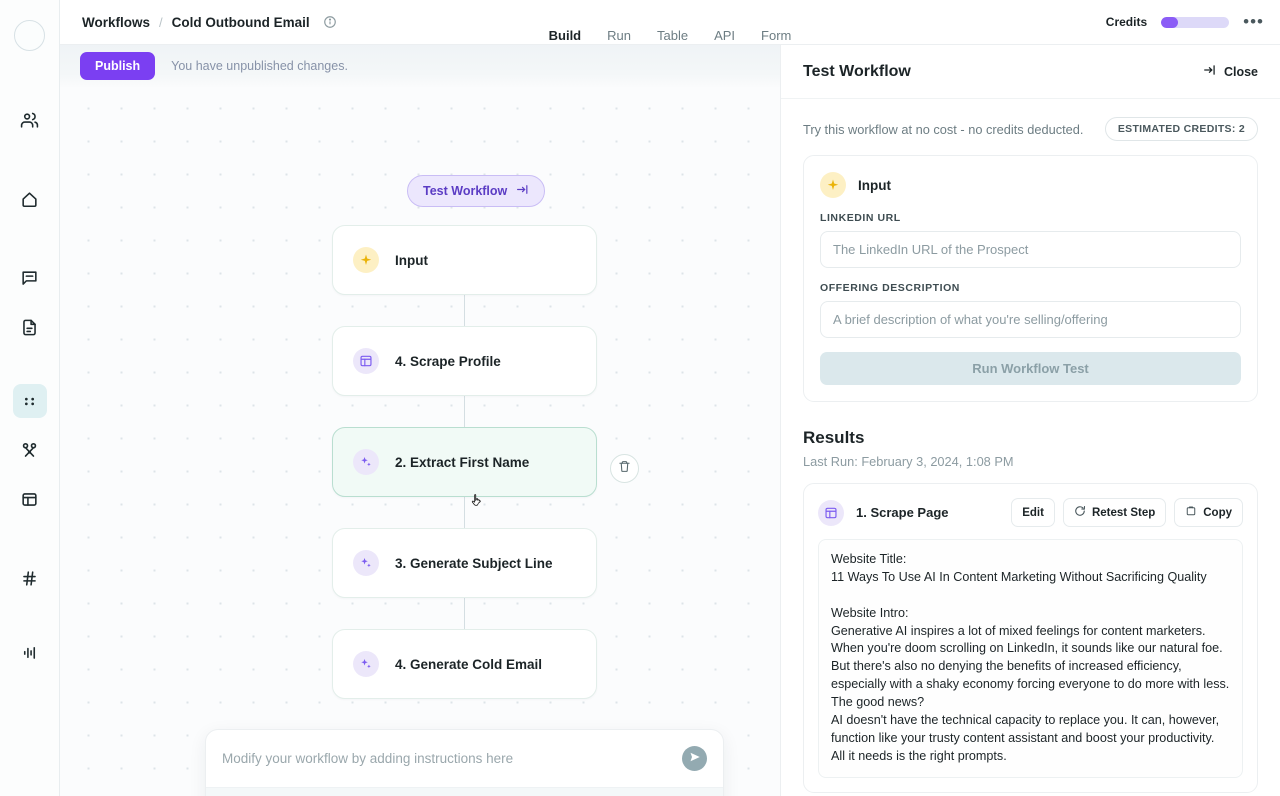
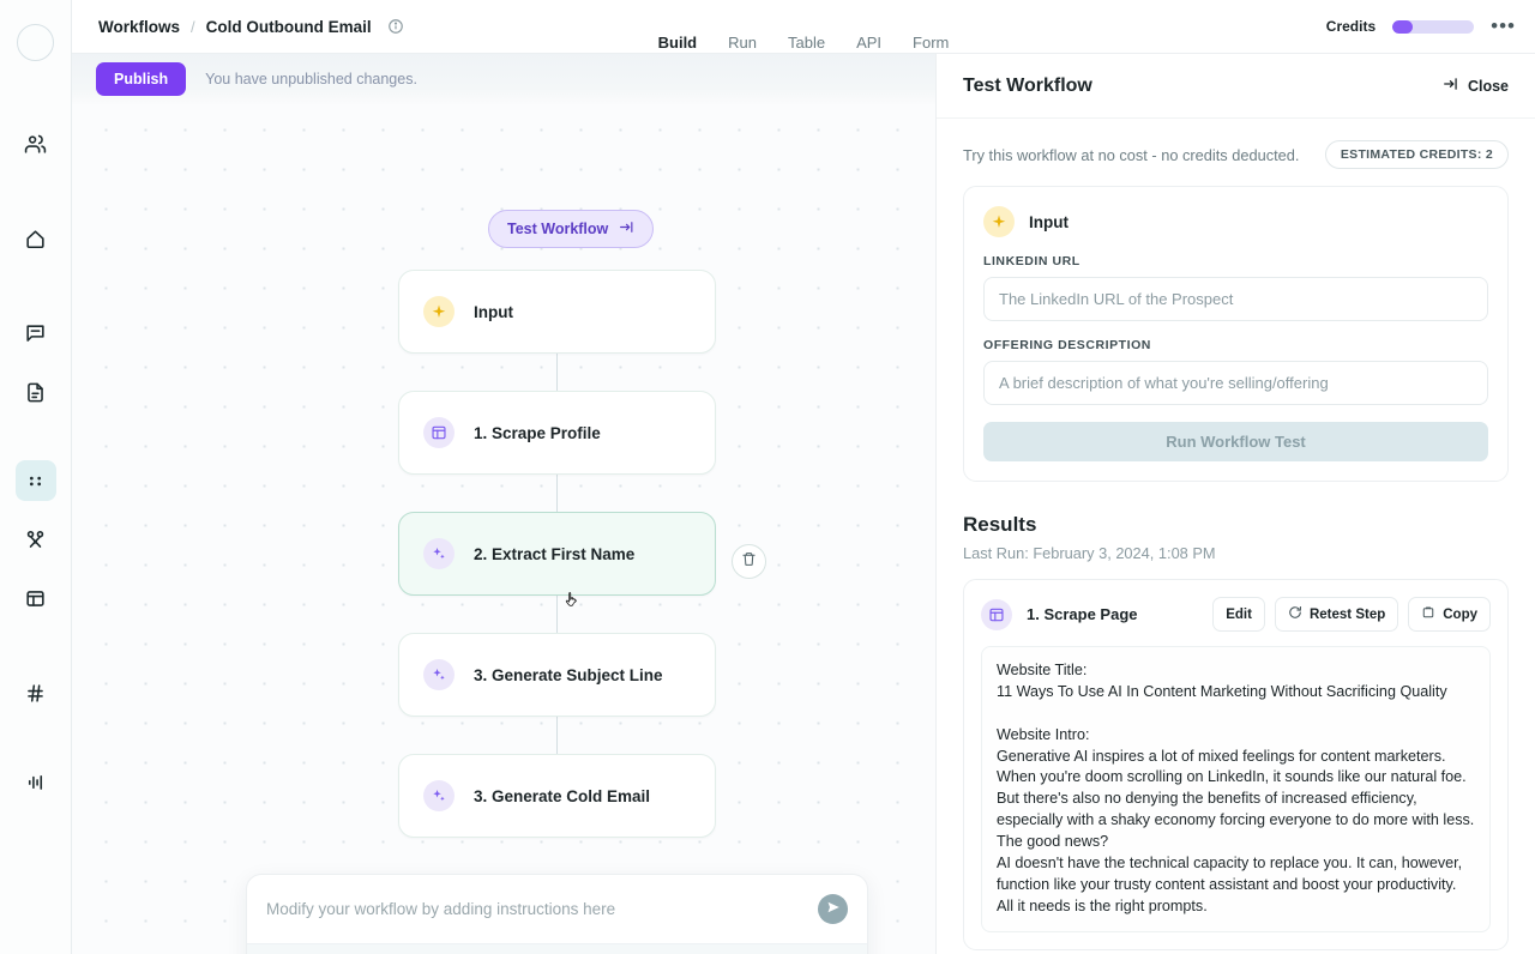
  Workflows
  /
  Cold Outbound Email
  Build
  Run
  Table
  API
  Form
  Credits
  •••
  Publish
  You have unpublished changes.
  Test Workflow
  Input
- 4. Scrape Profile
+ 1. Scrape Profile
  2. Extract First Name
  3. Generate Subject Line
- 4. Generate Cold Email
+ 3. Generate Cold Email
  Modify your workflow by adding instructions here
  Test Workflow
  Close
  Try this workflow at no cost - no credits deducted.
  ESTIMATED CREDITS: 2
  Input
  LINKEDIN URL
  The LinkedIn URL of the Prospect
  OFFERING DESCRIPTION
  A brief description of what you're selling/offering Run Workflow Test
  Results
  Last Run: February 3, 2024, 1:08 PM
  1. Scrape Page
  Edit
  Retest Step
  Copy
  Website Title:
  11 Ways To Use AI In Content Marketing Without Sacrificing Quality
  Website Intro:
  Generative AI inspires a lot of mixed feelings for content marketers. When you're doom scrolling on LinkedIn, it sounds like our natural foe. But there's also no denying the benefits of increased efficiency, especially with a shaky economy forcing everyone to do more with less.
  The good news?
  AI doesn't have the technical capacity to replace you. It can, however, function like your trusty content assistant and boost your productivity. All it needs is the right prompts.
